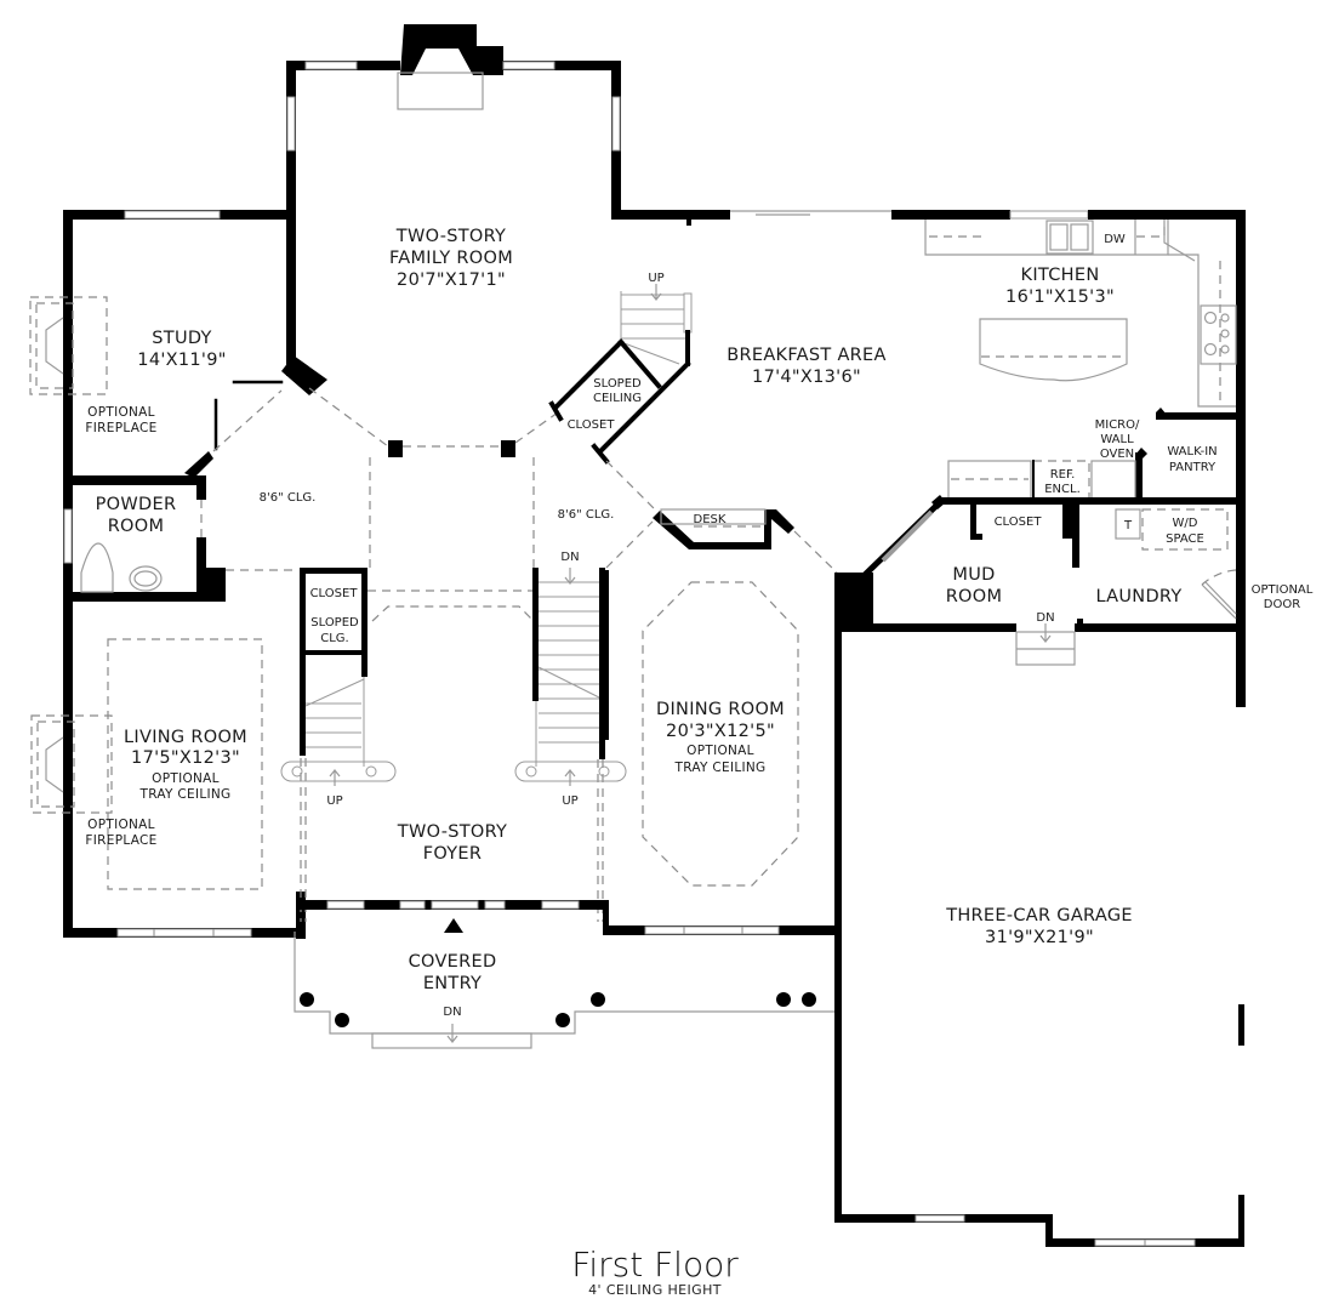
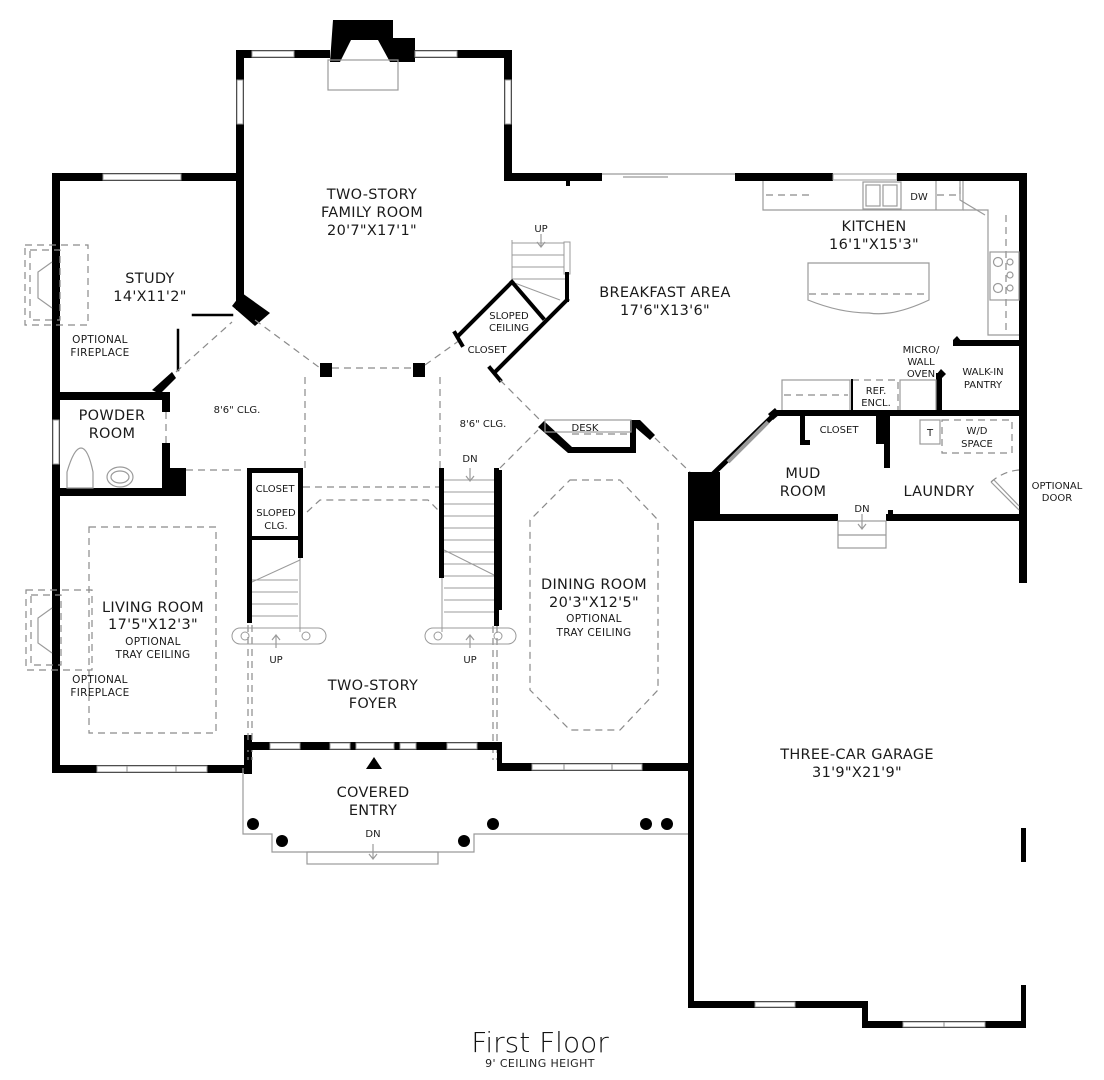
  TWO-STORY
  FAMILY ROOM
  20'7"X17'1"
  STUDY
- 14'X11'9"
+ 14'X11'2"
  OPTIONAL
  FIREPLACE
  POWDER
  ROOM
  8'6" CLG.
  LIVING ROOM
  17'5"X12'3"
  OPTIONAL
  TRAY CEILING
  OPTIONAL
  FIREPLACE
  CLOSET
  SLOPED
  CLG.
  UP
  UP
  DN
  TWO-STORY
  FOYER
  8'6" CLG.
  UP
  SLOPED
  CEILING
  CLOSET
  BREAKFAST AREA
- 17'4"X13'6"
+ 17'6"X13'6"
  KITCHEN
  16'1"X15'3"
  DW
  MICRO/
  WALL
  OVEN
  REF.
  ENCL.
  WALK-IN
  PANTRY
  DESK
  DINING ROOM
  20'3"X12'5"
  OPTIONAL
  TRAY CEILING
  CLOSET
  MUD
  ROOM
  LAUNDRY
  T
  W/D
  SPACE
  OPTIONAL
  DOOR
  DN
  THREE-CAR GARAGE
  31'9"X21'9"
  COVERED
  ENTRY
  DN
  First Floor
- 4' CEILING HEIGHT
+ 9' CEILING HEIGHT
